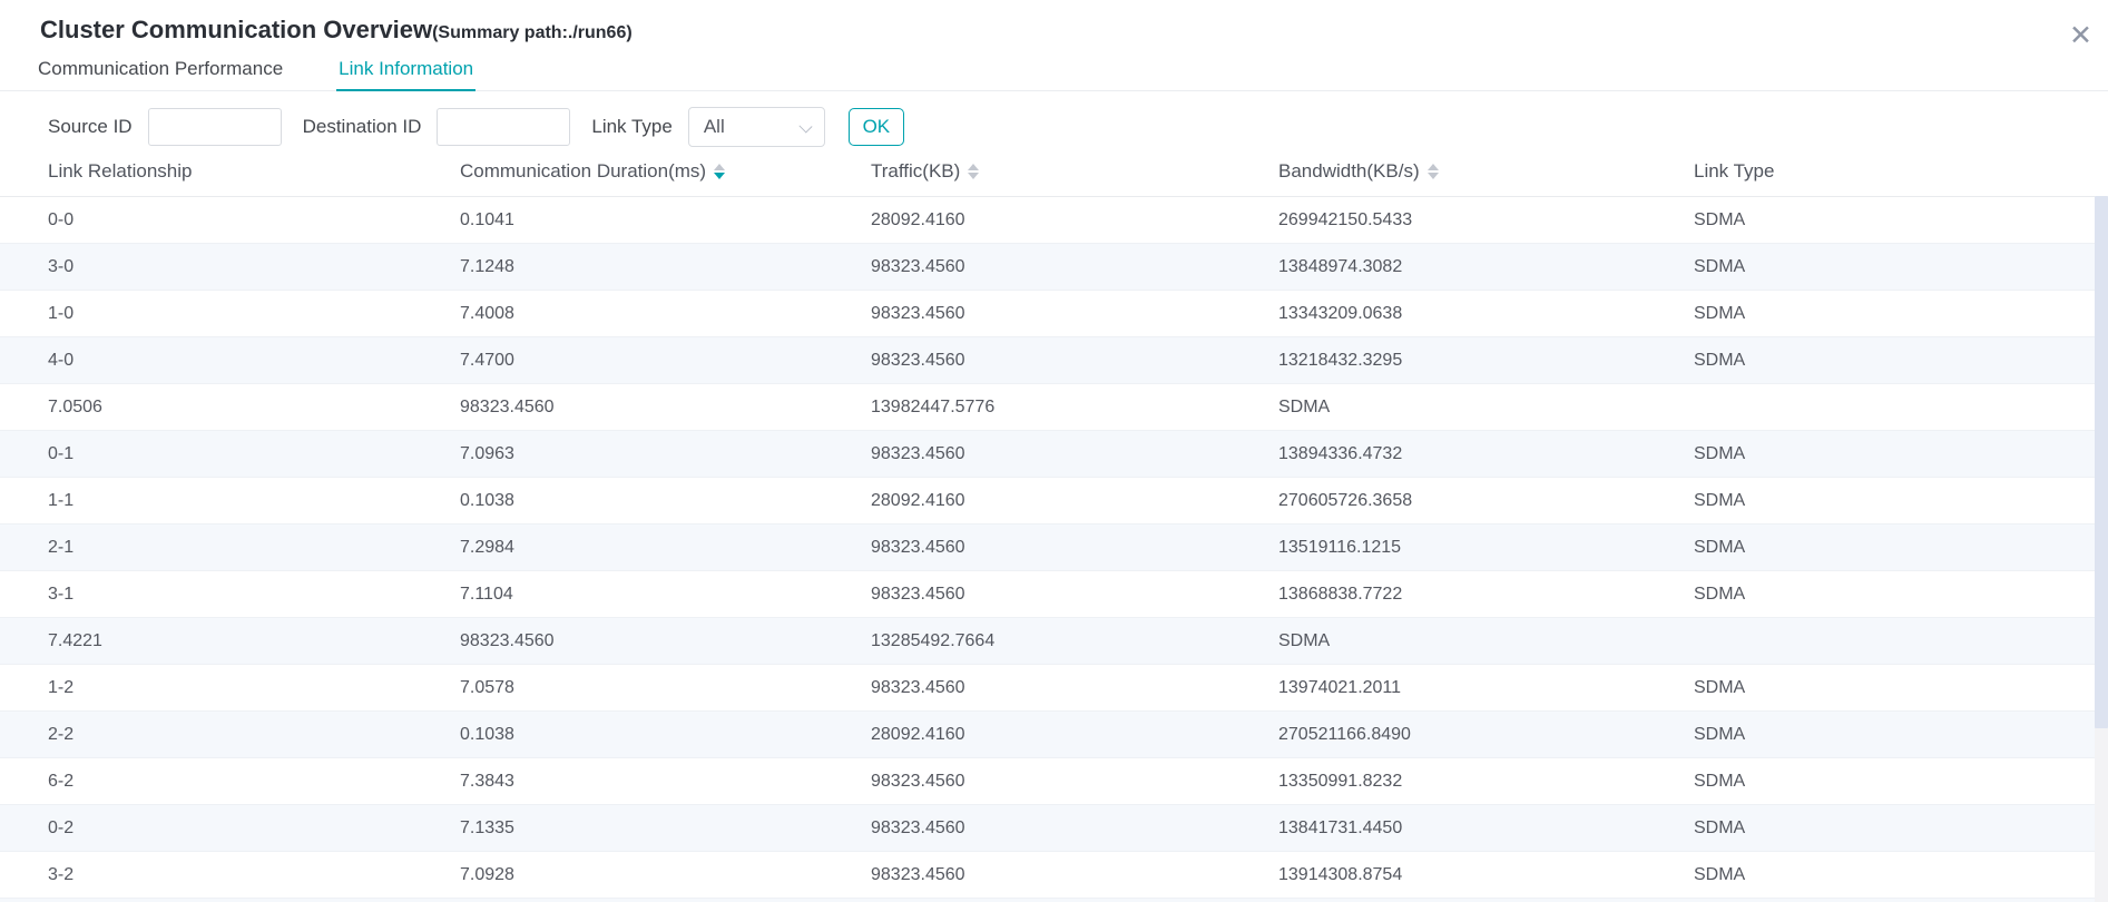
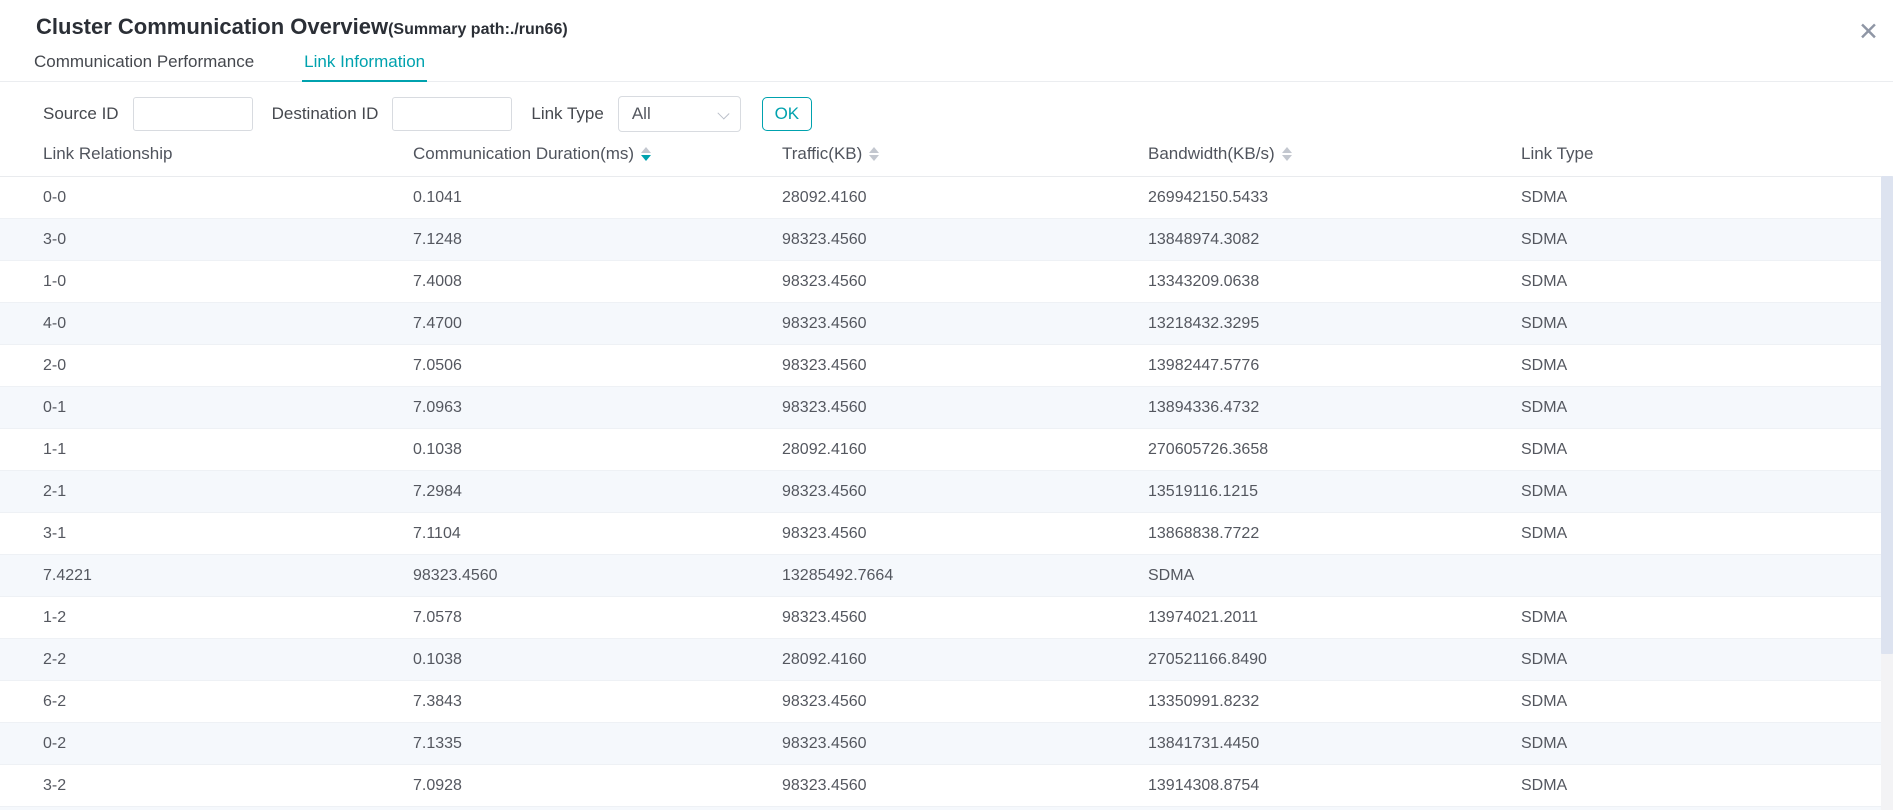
  Cluster Communication Overview
  (Summary path:./run66)
  ✕
  Communication Performance
  Link Information
  Source ID
  Destination ID
  Link Type
  All
  OK
  Link Relationship
  Communication Duration(ms)
  Traffic(KB)
  Bandwidth(KB/s)
  Link Type
  0-0
  0.1041
  28092.4160
  269942150.5433
  SDMA
  3-0
  7.1248
  98323.4560
  13848974.3082
  SDMA
  1-0
  7.4008
  98323.4560
  13343209.0638
  SDMA
  4-0
  7.4700
  98323.4560
  13218432.3295
  SDMA
+ 2-0
  7.0506
  98323.4560
  13982447.5776
  SDMA
  0-1
  7.0963
  98323.4560
  13894336.4732
  SDMA
  1-1
  0.1038
  28092.4160
  270605726.3658
  SDMA
  2-1
  7.2984
  98323.4560
  13519116.1215
  SDMA
  3-1
  7.1104
  98323.4560
  13868838.7722
  SDMA
  7.4221
  98323.4560
  13285492.7664
  SDMA
  1-2
  7.0578
  98323.4560
  13974021.2011
  SDMA
  2-2
  0.1038
  28092.4160
  270521166.8490
  SDMA
  6-2
  7.3843
  98323.4560
  13350991.8232
  SDMA
  0-2
  7.1335
  98323.4560
  13841731.4450
  SDMA
  3-2
  7.0928
  98323.4560
  13914308.8754
  SDMA
